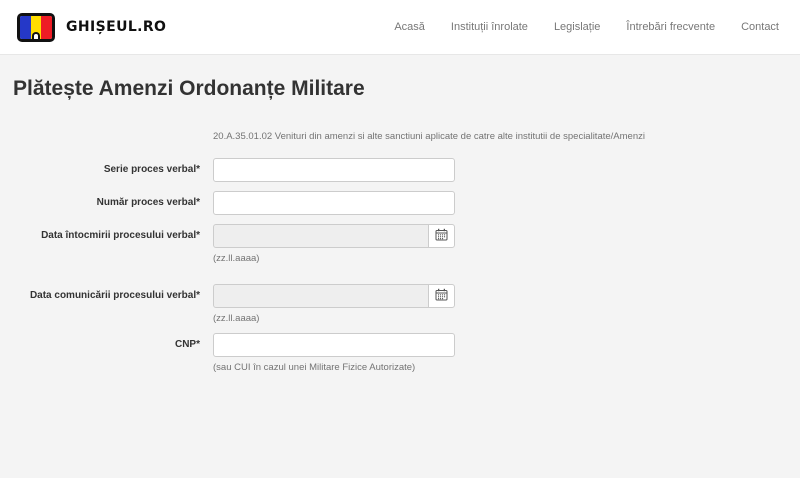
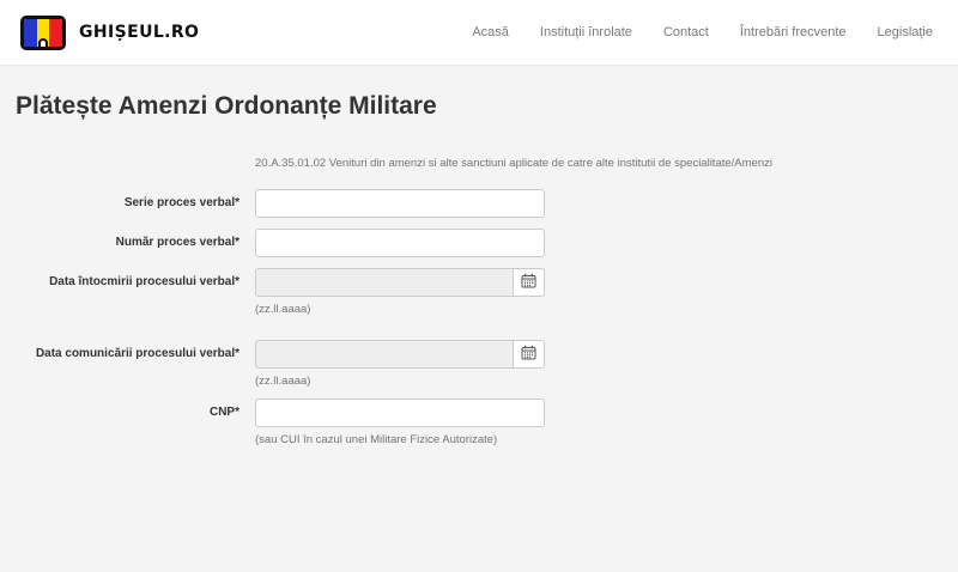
  GHIȘEUL.RO
  Acasă
  Instituții înrolate
- Legislație
+ Contact
  Întrebări frecvente
- Contact
+ Legislație
  Plătește Amenzi Ordonanțe Militare
  20.A.35.01.02 Venituri din amenzi si alte sanctiuni aplicate de catre alte institutii de specialitate/Amenzi
  Serie proces verbal*
  Număr proces verbal*
  Data întocmirii procesului verbal*
  (zz.ll.aaaa)
  Data comunicării procesului verbal*
  (zz.ll.aaaa)
  CNP*
  (sau CUI în cazul unei Militare Fizice Autorizate)
